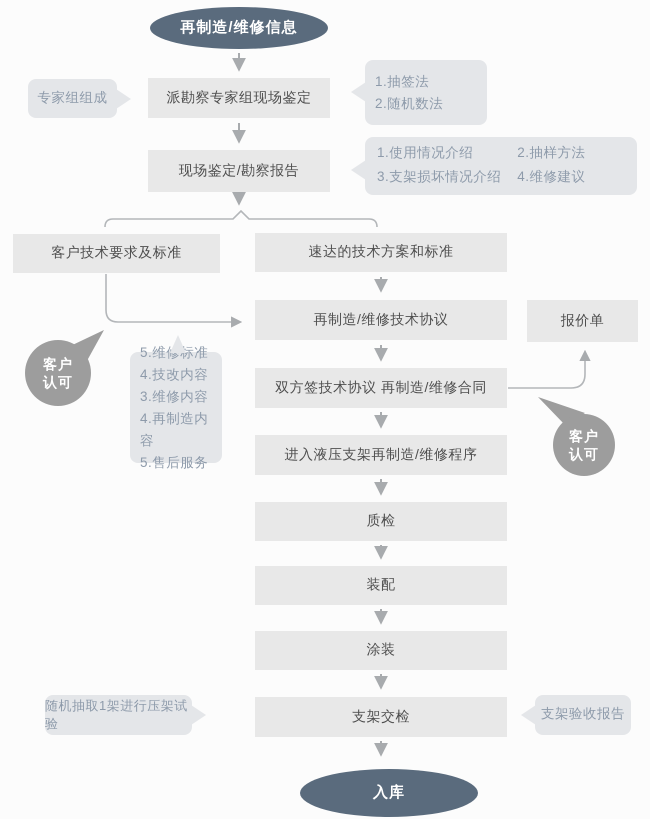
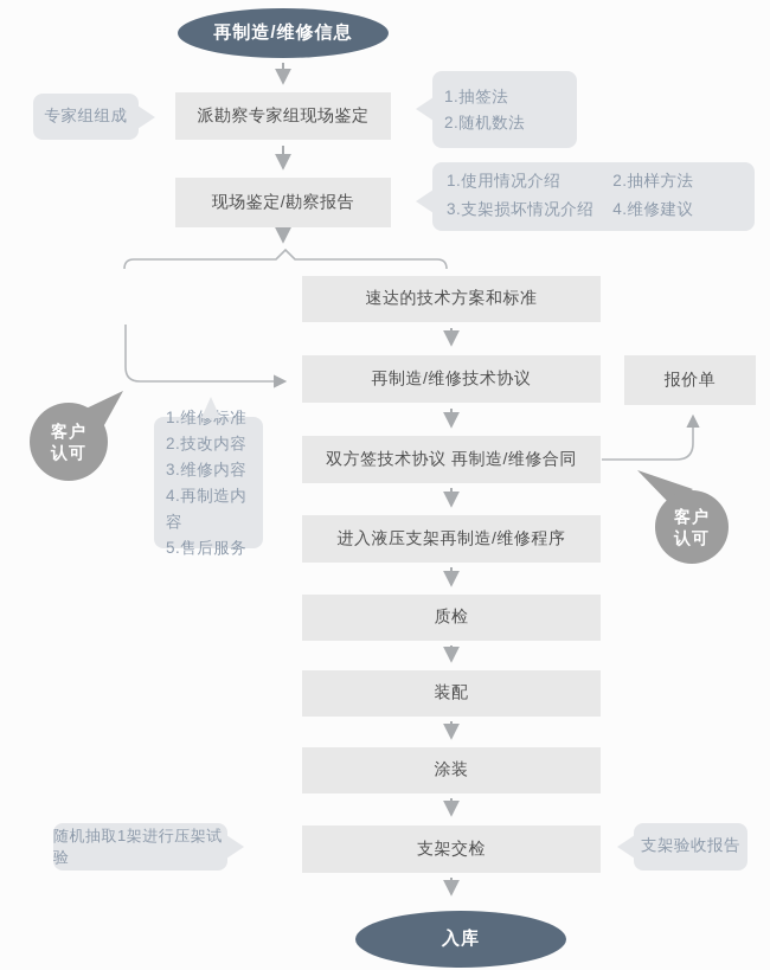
  再制造/维修信息
  专家组组成
  派勘察专家组现场鉴定
  1.抽签法
  2.随机数法
  现场鉴定/勘察报告
  1.使用情况介绍
  2.抽样方法
  3.支架损坏情况介绍
  4.维修建议
- 客户技术要求及标准
  速达的技术方案和标准
  再制造/维修技术协议
  报价单
  客户
  认可
- 5.维修标准
+ 1.维修标准
- 4.技改内容
+ 2.技改内容
  3.维修内容
  4.再制造内容
  5.售后服务
  双方签技术协议 再制造/维修合同
  客户
  认可
  进入液压支架再制造/维修程序
  质检
  装配
  涂装
  随机抽取1架进行压架试验
  支架交检
  支架验收报告
  入库
